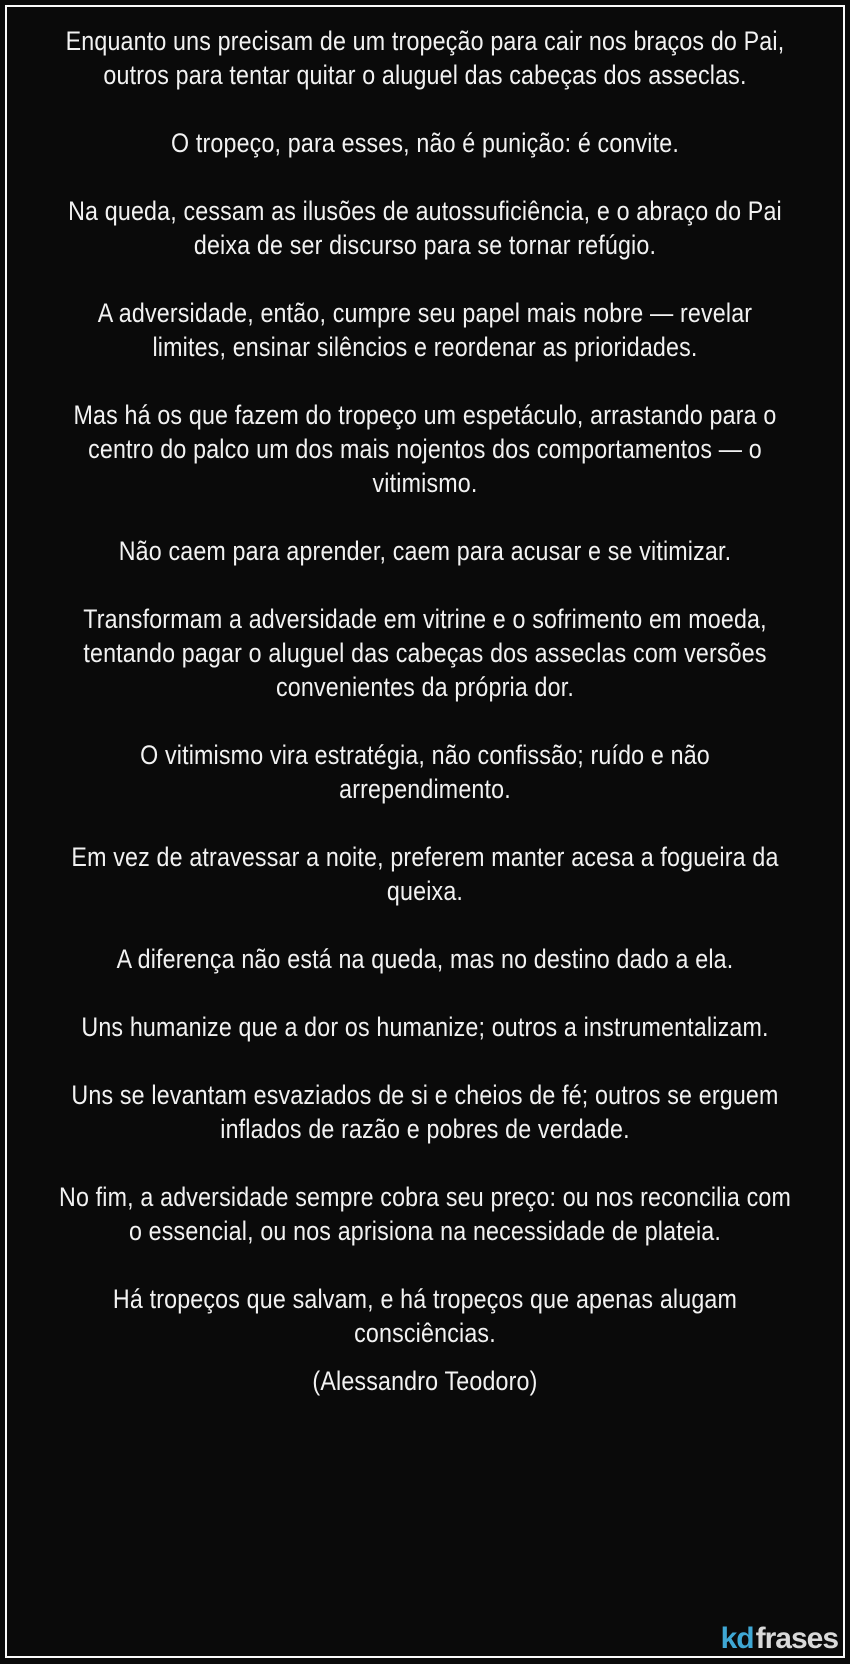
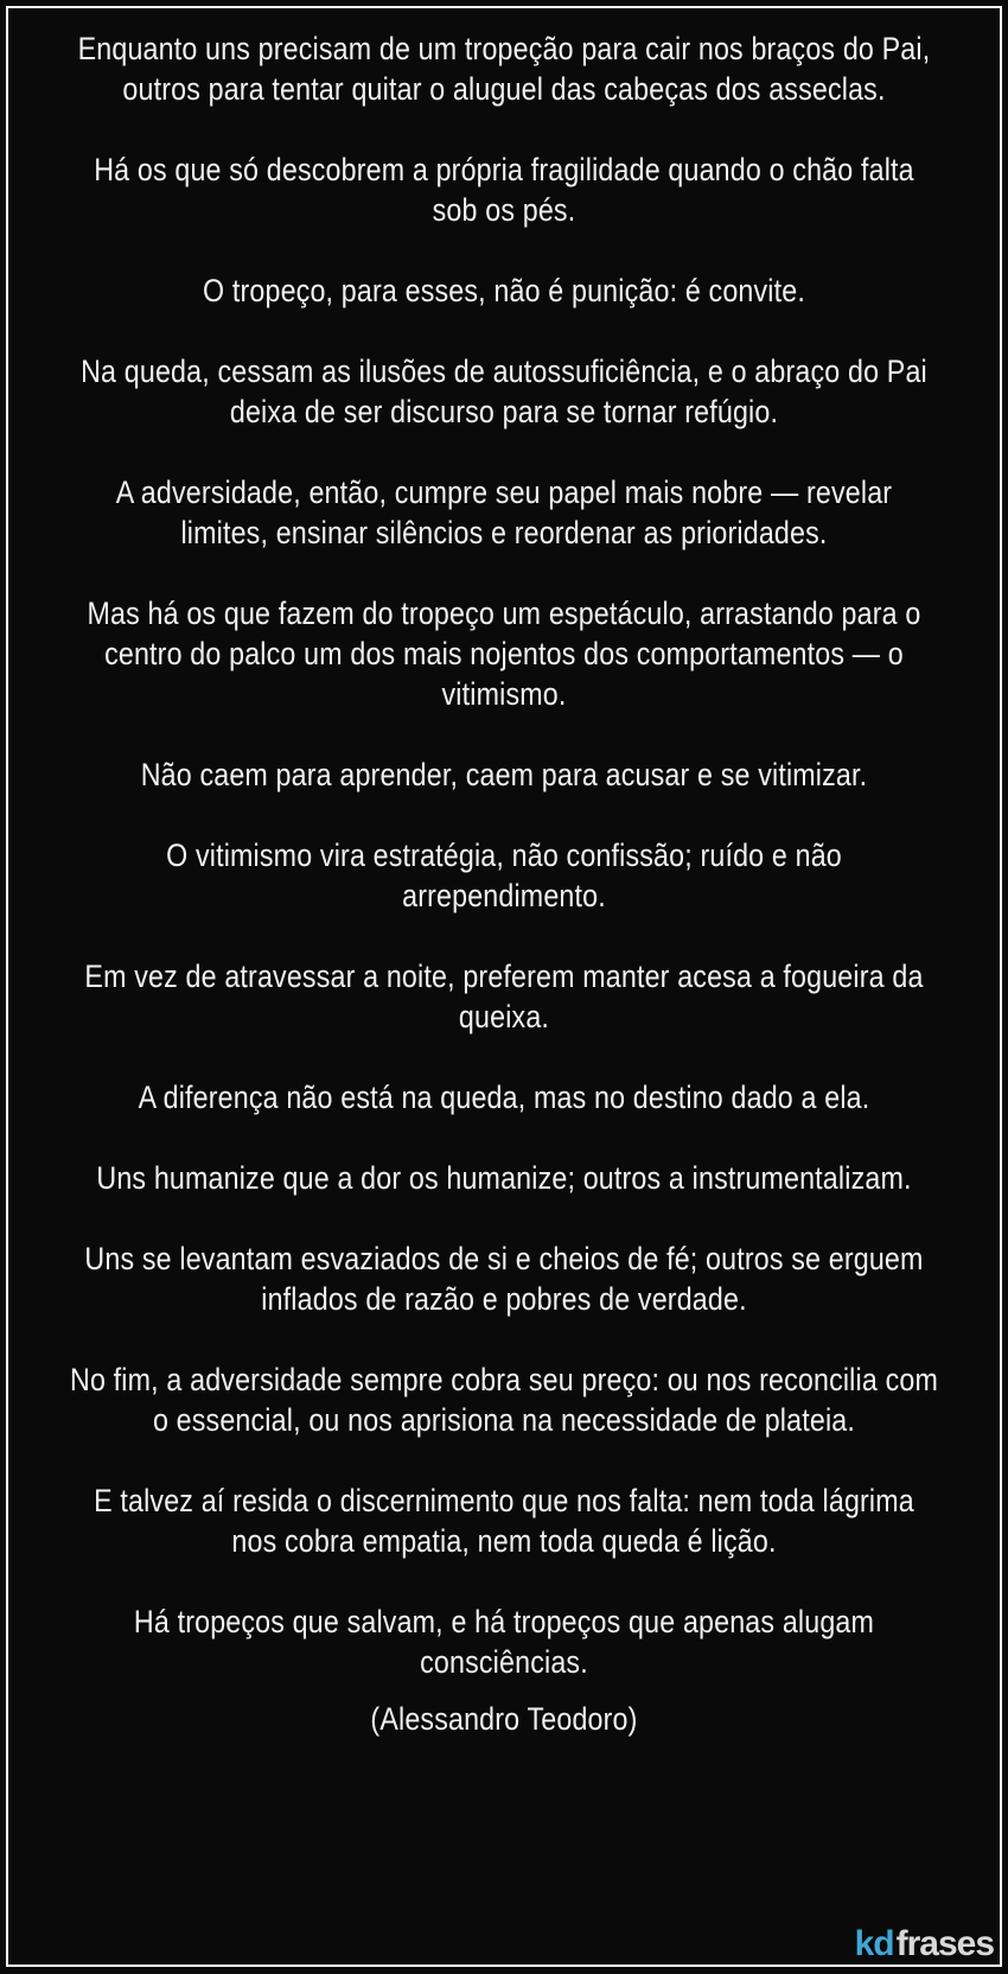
  Enquanto uns precisam de um tropeção para cair nos braços do Pai,
  outros para tentar quitar o aluguel das cabeças dos asseclas.
+ Há os que só descobrem a própria fragilidade quando o chão falta
+ sob os pés.
  O tropeço, para esses, não é punição: é convite.
  Na queda, cessam as ilusões de autossuficiência, e o abraço do Pai
  deixa de ser discurso para se tornar refúgio.
  A adversidade, então, cumpre seu papel mais nobre — revelar
  limites, ensinar silêncios e reordenar as prioridades.
  Mas há os que fazem do tropeço um espetáculo, arrastando para o
  centro do palco um dos mais nojentos dos comportamentos — o
  vitimismo.
  Não caem para aprender, caem para acusar e se vitimizar.
- Transformam a adversidade em vitrine e o sofrimento em moeda,
- tentando pagar o aluguel das cabeças dos asseclas com versões
- convenientes da própria dor.
  O vitimismo vira estratégia, não confissão; ruído e não
  arrependimento.
  Em vez de atravessar a noite, preferem manter acesa a fogueira da
  queixa.
  A diferença não está na queda, mas no destino dado a ela.
  Uns humanize que a dor os humanize; outros a instrumentalizam.
  Uns se levantam esvaziados de si e cheios de fé; outros se erguem
  inflados de razão e pobres de verdade.
  No fim, a adversidade sempre cobra seu preço: ou nos reconcilia com
  o essencial, ou nos aprisiona na necessidade de plateia.
+ E talvez aí resida o discernimento que nos falta: nem toda lágrima
+ nos cobra empatia, nem toda queda é lição.
  Há tropeços que salvam, e há tropeços que apenas alugam
  consciências.
  (Alessandro Teodoro)
  kdfrases
